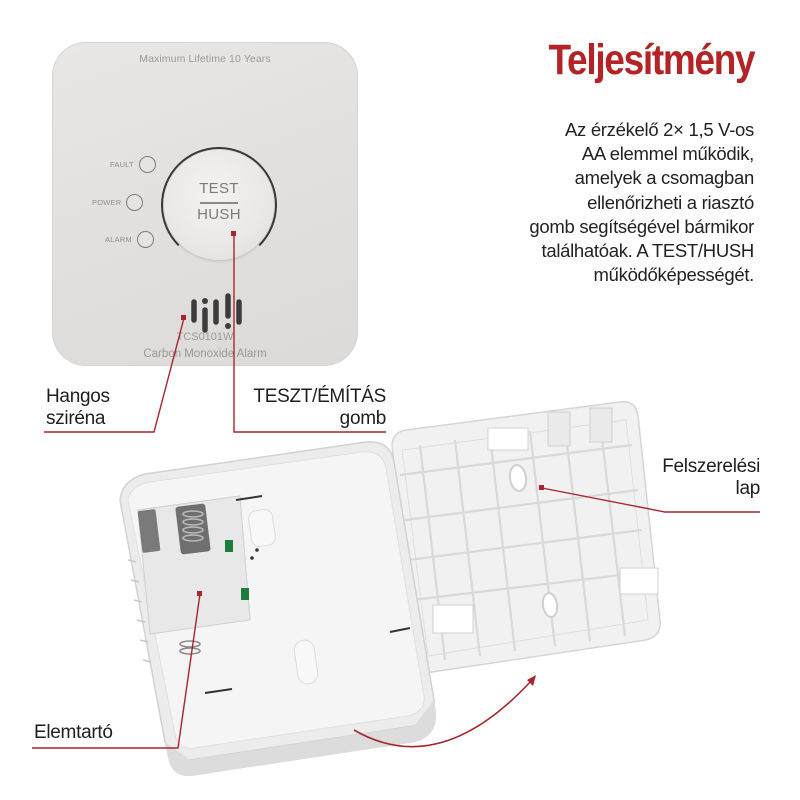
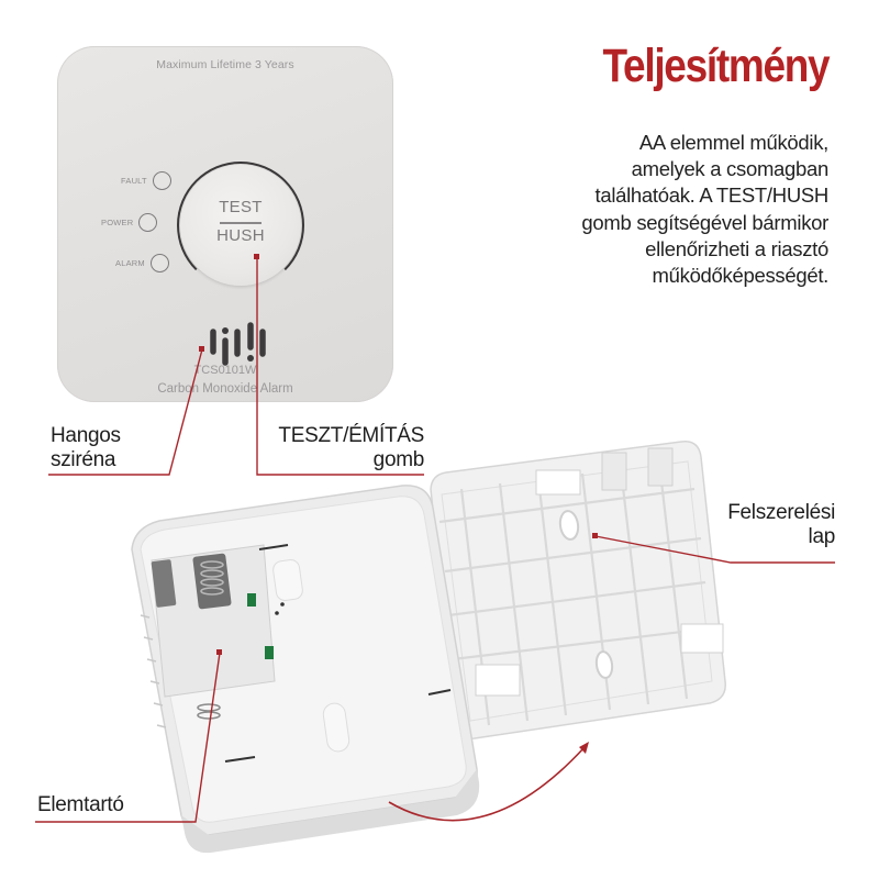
- Maximum Lifetime 10 Years
+ Maximum Lifetime 3 Years
  FAULT
  POWER
  ALARM
  TEST
  HUSH
  TCS0101W
  Carbon Monoxide Alarm
  Teljesítmény
- Az érzékelő 2× 1,5 V-os
  AA elemmel működik,
  amelyek a csomagban
- ellenőrizheti a riasztó
+ találhatóak. A TEST/HUSH
  gomb segítségével bármikor
- találhatóak. A TEST/HUSH
+ ellenőrizheti a riasztó
  működőképességét.
  Hangos
  sziréna
  TESZT/ÉMÍTÁS
  gomb
  Felszerelési
  lap
  Elemtartó
